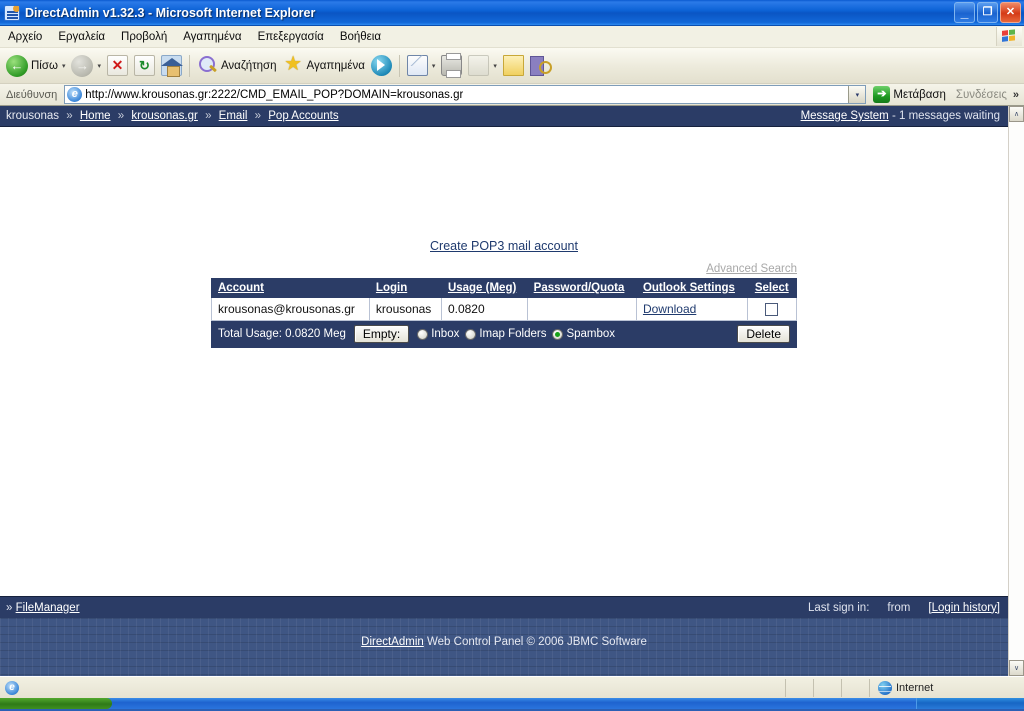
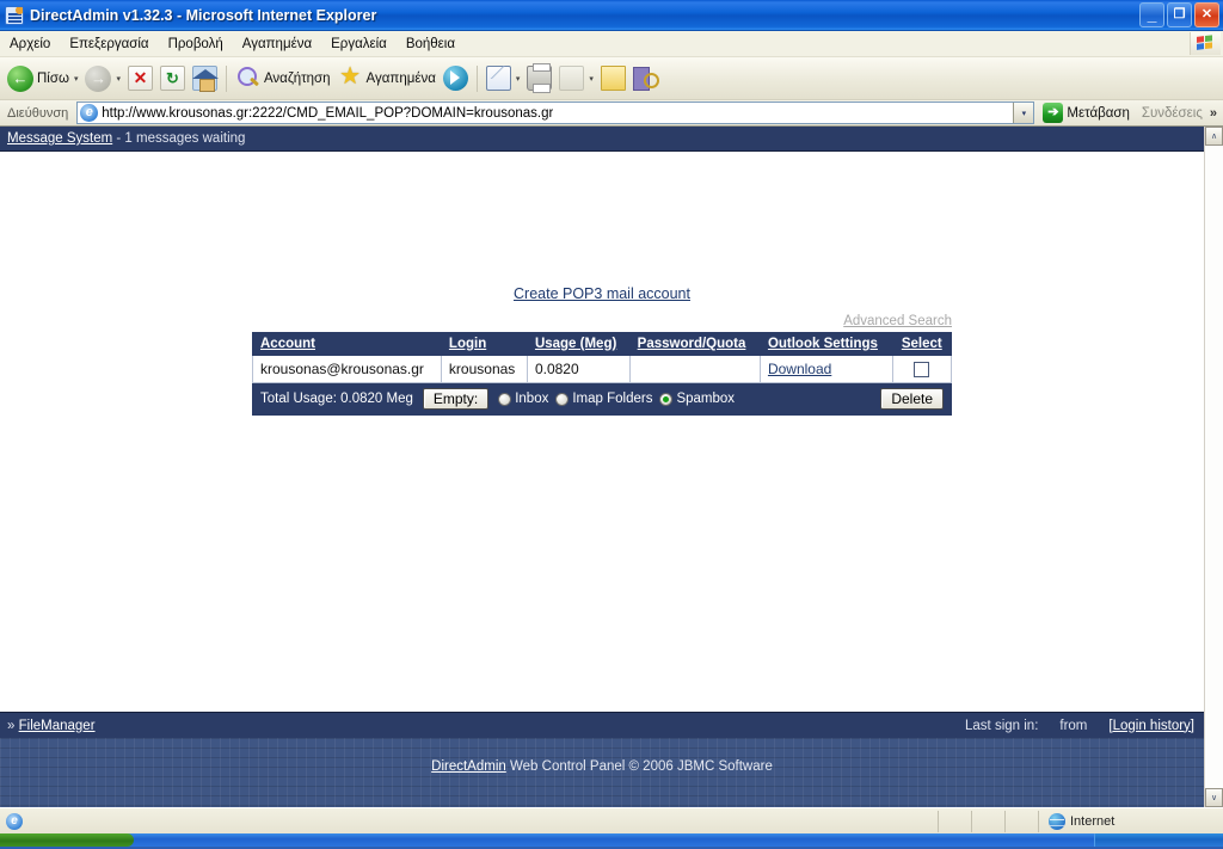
  DirectAdmin v1.32.3 - Microsoft Internet Explorer
  _
  ❐
  ✕
  Αρχείο
- Εργαλεία
+ Επεξεργασία
  Προβολή
  Αγαπημένα
- Επεξεργασία
+ Εργαλεία
  Βοήθεια
  ←
  Πίσω
  →
  ✕
  ↻
  Αναζήτηση
  ★
  Αγαπημένα
  Διεύθυνση
  http://www.krousonas.gr:2222/CMD_EMAIL_POP?DOMAIN=krousonas.gr
  ➔
  Μετάβαση
  Συνδέσεις
  »
- krousonas » Home » krousonas.gr » Email » Pop Accounts
  Message System - 1 messages waiting
  Create POP3 mail account
  Advanced Search
  Account	Login	Usage (Meg)	Password/Quota	Outlook Settings	Select
  krousonas@krousonas.gr	krousonas	0.0820		Download
  Total Usage: 0.0820 Meg
  Empty:
  Inbox
  Imap Folders
  Spambox
  Delete
  » FileManager
  Last sign in:
  from
  [Login history]
  DirectAdmin Web Control Panel © 2006 JBMC Software
  Internet
